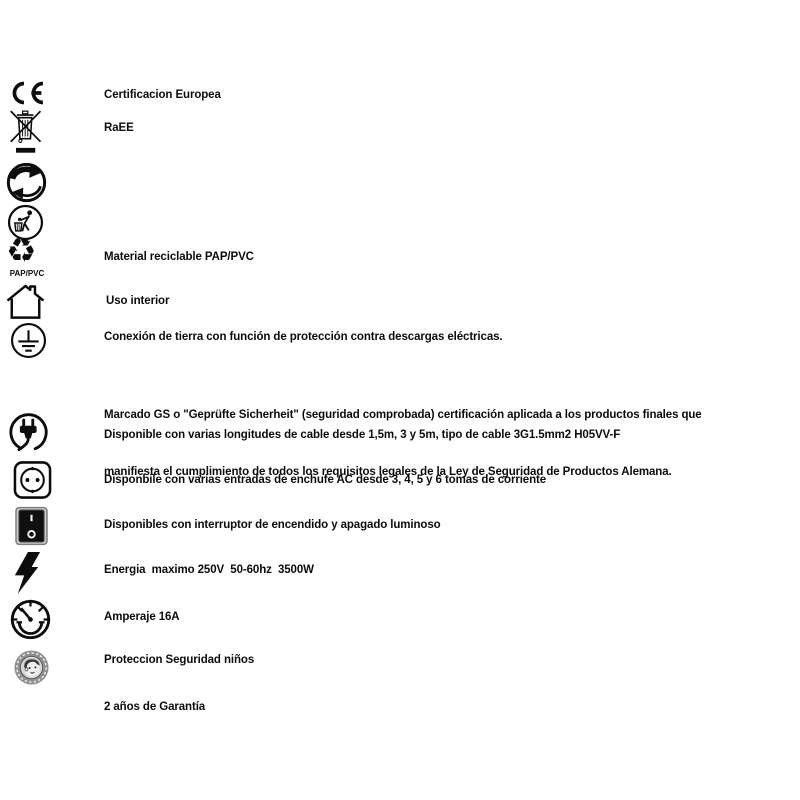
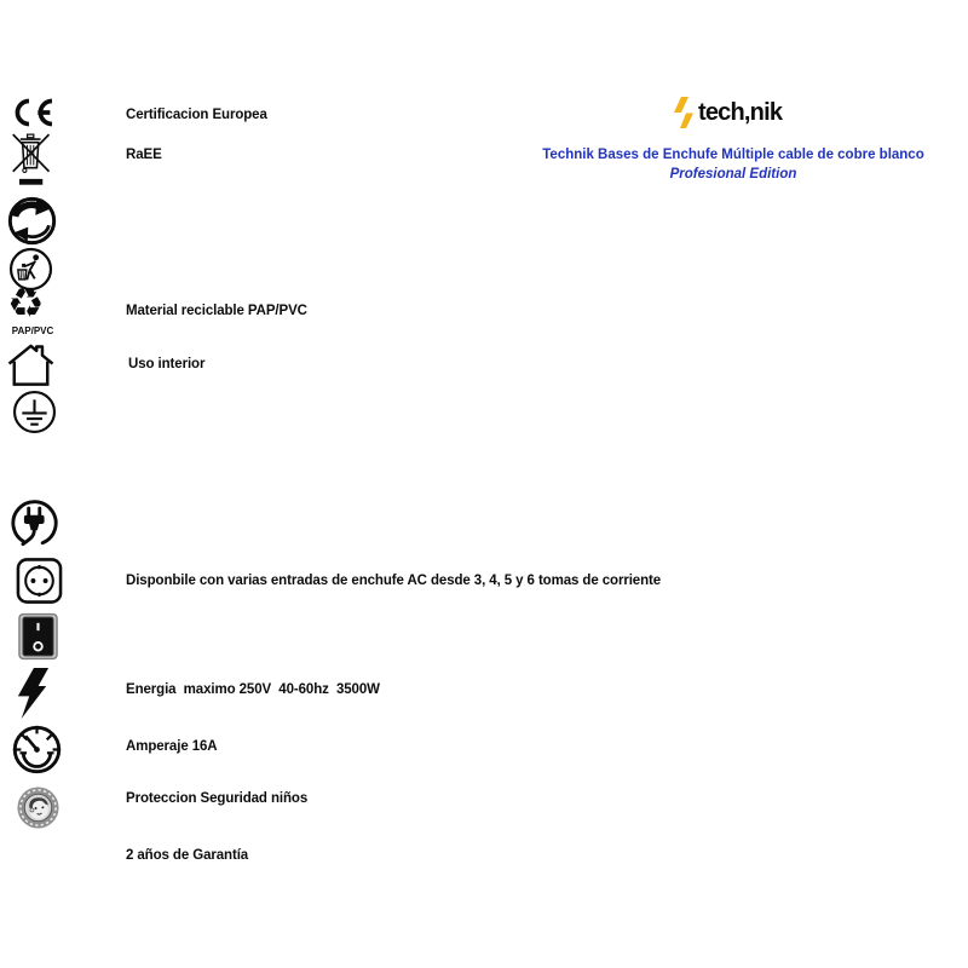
+ tech,nik
+ Technik Bases de Enchufe Múltiple cable de cobre blanco
+ Profesional Edition
  Certificacion Europea
  RaEE
  ♻
  PAP/PVC
  Material reciclable PAP/PVC
  Uso interior
- Conexión de tierra con función de protección contra descargas eléctricas.
- Marcado GS o "Geprüfte Sicherheit" (seguridad comprobada) certificación aplicada a los productos finales que
- manifiesta el cumplimiento de todos los requisitos legales de la Ley de Seguridad de Productos Alemana.
- Disponible con varias longitudes de cable desde 1,5m, 3 y 5m, tipo de cable 3G1.5mm2 H05VV-F
  Disponbile con varias entradas de enchufe AC desde 3, 4, 5 y 6 tomas de corriente
- Disponibles con interruptor de encendido y apagado luminoso
- Energia maximo 250V 50-60hz 3500W
+ Energia maximo 250V 40-60hz 3500W
  Amperaje 16A
  Proteccion Seguridad niños
  2 años de Garantía
